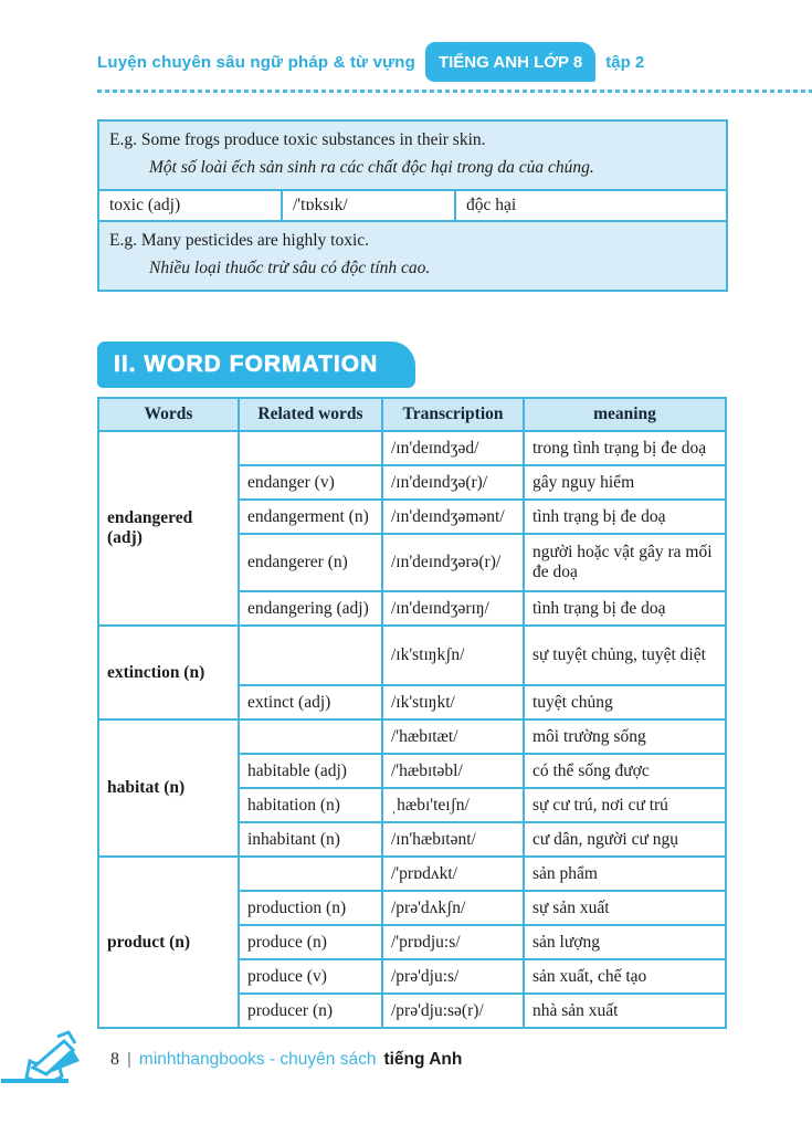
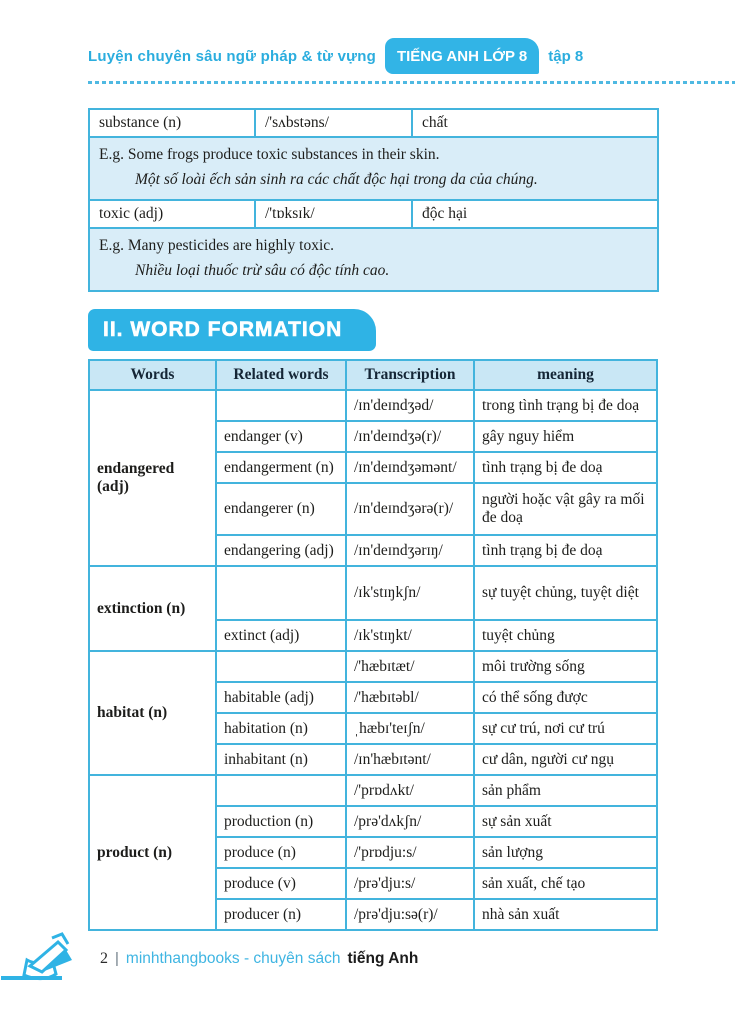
  Luyện chuyên sâu ngữ pháp & từ vựng
  TIẾNG ANH LỚP 8
- tập 2
+ tập 8
+ substance (n)	/'sʌbstəns/	chất
  E.g. Some frogs produce toxic substances in their skin. Một số loài ếch sản sinh ra các chất độc hại trong da của chúng.
  toxic (adj)	/'tɒksɪk/	độc hại
  E.g. Many pesticides are highly toxic. Nhiều loại thuốc trừ sâu có độc tính cao.
  II. WORD FORMATION
  Words	Related words	Transcription	meaning
  endangered (adj)		/ɪn'deɪndʒəd/	trong tình trạng bị đe doạ
  endanger (v)	/ɪn'deɪndʒə(r)/	gây nguy hiểm
  endangerment (n)	/ɪn'deɪndʒəmənt/	tình trạng bị đe doạ
  endangerer (n)	/ɪn'deɪndʒərə(r)/	người hoặc vật gây ra mối đe doạ
  endangering (adj)	/ɪn'deɪndʒərɪŋ/	tình trạng bị đe doạ
  extinction (n)		/ɪk'stɪŋkʃn/	sự tuyệt chủng, tuyệt diệt
  extinct (adj)	/ɪk'stɪŋkt/	tuyệt chủng
  habitat (n)		/'hæbɪtæt/	môi trường sống
  habitable (adj)	/'hæbɪtəbl/	có thể sống được
  habitation (n)	ˌhæbɪ'teɪʃn/	sự cư trú, nơi cư trú
  inhabitant (n)	/ɪn'hæbɪtənt/	cư dân, người cư ngụ
  product (n)		/'prɒdʌkt/	sản phẩm
  production (n)	/prə'dʌkʃn/	sự sản xuất
  produce (n)	/'prɒdju:s/	sản lượng
  produce (v)	/prə'dju:s/	sản xuất, chế tạo
  producer (n)	/prə'dju:sə(r)/	nhà sản xuất
- 8
+ 2
  |
  minhthangbooks - chuyên sách
  tiếng Anh
